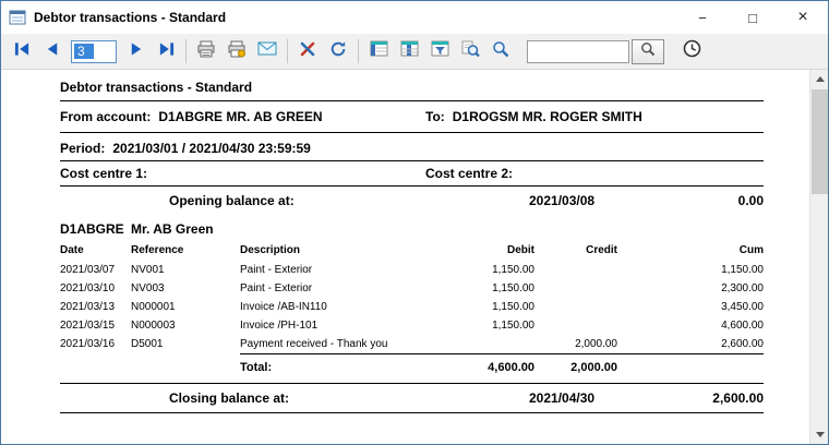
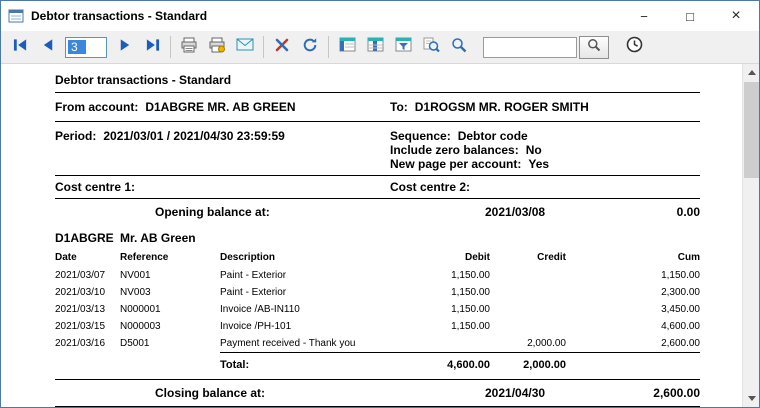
  Debtor transactions - Standard
  −
  □
  ×
  3
  Debtor transactions - Standard
  From account: D1ABGRE MR. AB GREEN
  To: D1ROGSM MR. ROGER SMITH
  Period: 2021/03/01 / 2021/04/30 23:59:59
+ Sequence: Debtor code
+ Include zero balances: No
+ New page per account: Yes
  Cost centre 1:
  Cost centre 2:
  Opening balance at:
  2021/03/08
  0.00
  D1ABGRE
  Mr. AB Green
  Date	Reference	Description	Debit	Credit	Cum
  2021/03/07	NV001	Paint - Exterior	1,150.00		1,150.00
  2021/03/10	NV003	Paint - Exterior	1,150.00		2,300.00
  2021/03/13	N000001	Invoice /AB-IN110	1,150.00		3,450.00
  2021/03/15	N000003	Invoice /PH-101	1,150.00		4,600.00
  2021/03/16	D5001	Payment received - Thank you		2,000.00	2,600.00
  		Total:	4,600.00	2,000.00
  Closing balance at:
  2021/04/30
  2,600.00
